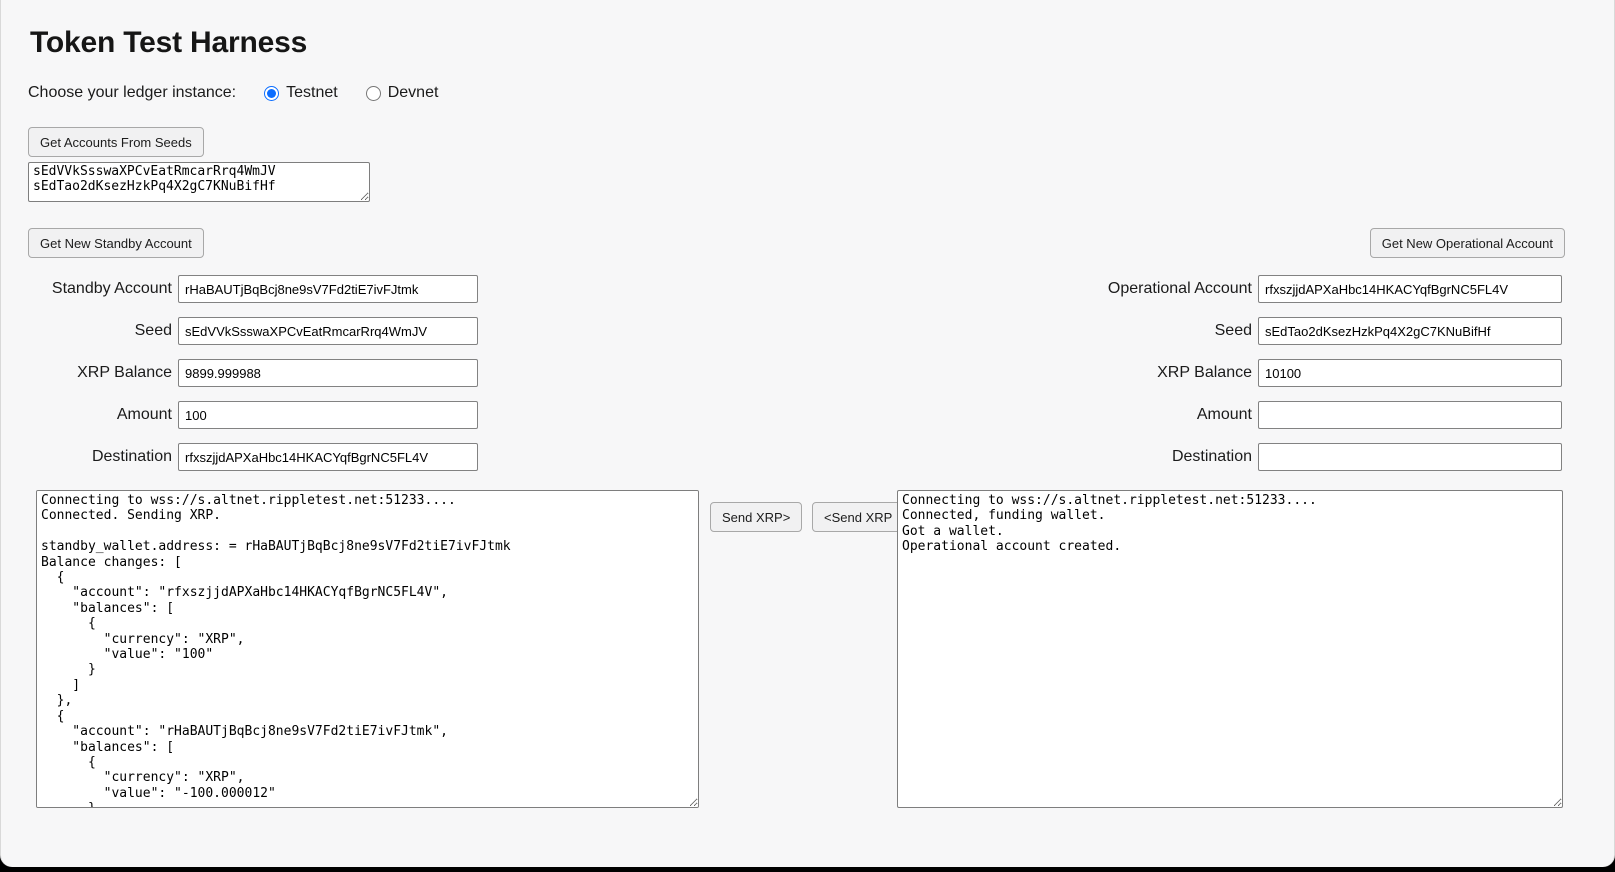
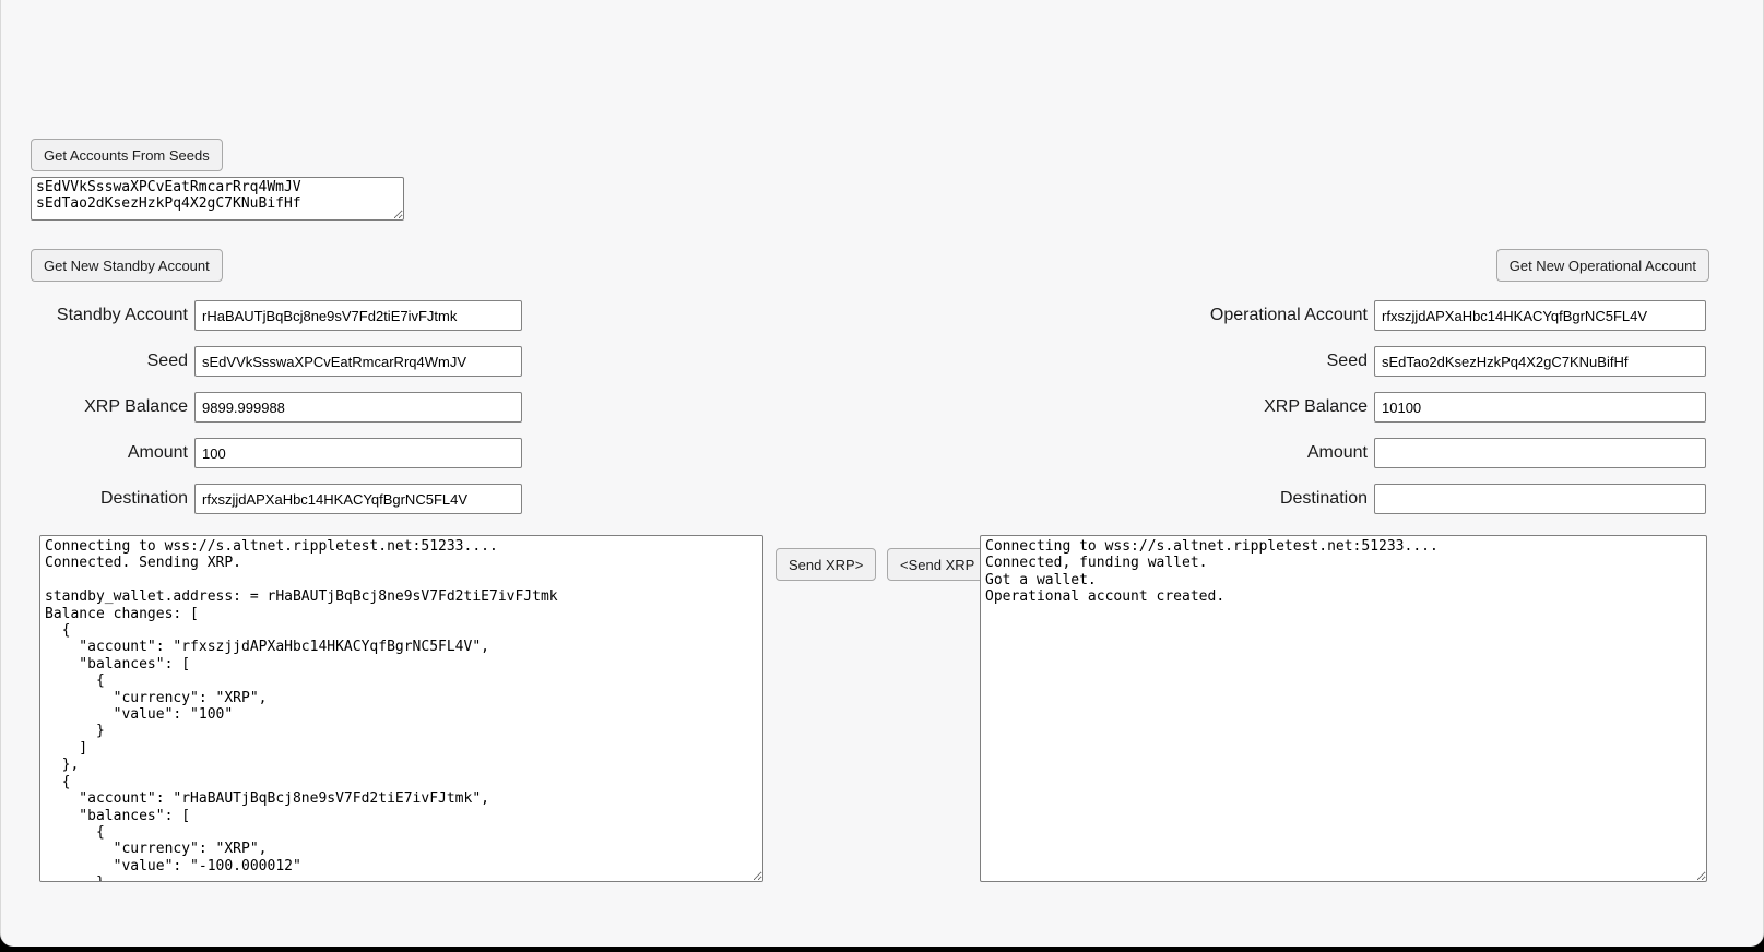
- Token Test Harness
- Choose your ledger instance:
- Testnet
- Devnet
  Get Accounts From Seeds
  sEdVVkSsswaXPCvEatRmcarRrq4WmJV
  sEdTao2dKsezHzkPq4X2gC7KNuBifHf
  Get New Standby Account
  Get New Operational Account
  Standby Account
  rHaBAUTjBqBcj8ne9sV7Fd2tiE7ivFJtmk
  Seed
  sEdVVkSsswaXPCvEatRmcarRrq4WmJV
  XRP Balance
  9899.999988
  Amount
  100
  Destination
  rfxszjjdAPXaHbc14HKACYqfBgrNC5FL4V
  Operational Account
  rfxszjjdAPXaHbc14HKACYqfBgrNC5FL4V
  Seed
  sEdTao2dKsezHzkPq4X2gC7KNuBifHf
  XRP Balance
  10100
  Amount
  Destination
  Connecting to wss://s.altnet.rippletest.net:51233....
  Connected. Sending XRP.
  standby_wallet.address: = rHaBAUTjBqBcj8ne9sV7Fd2tiE7ivFJtmk
  Balance changes: [
  {
  "account": "rfxszjjdAPXaHbc14HKACYqfBgrNC5FL4V",
  "balances": [
  {
  "currency": "XRP",
  "value": "100"
  }
  ]
  },
  {
  "account": "rHaBAUTjBqBcj8ne9sV7Fd2tiE7ivFJtmk",
  "balances": [
  {
  "currency": "XRP",
  "value": "-100.000012"
  Send XRP>
  <Send XRP
  Connecting to wss://s.altnet.rippletest.net:51233....
  Connected, funding wallet.
  Got a wallet.
  Operational account created.
